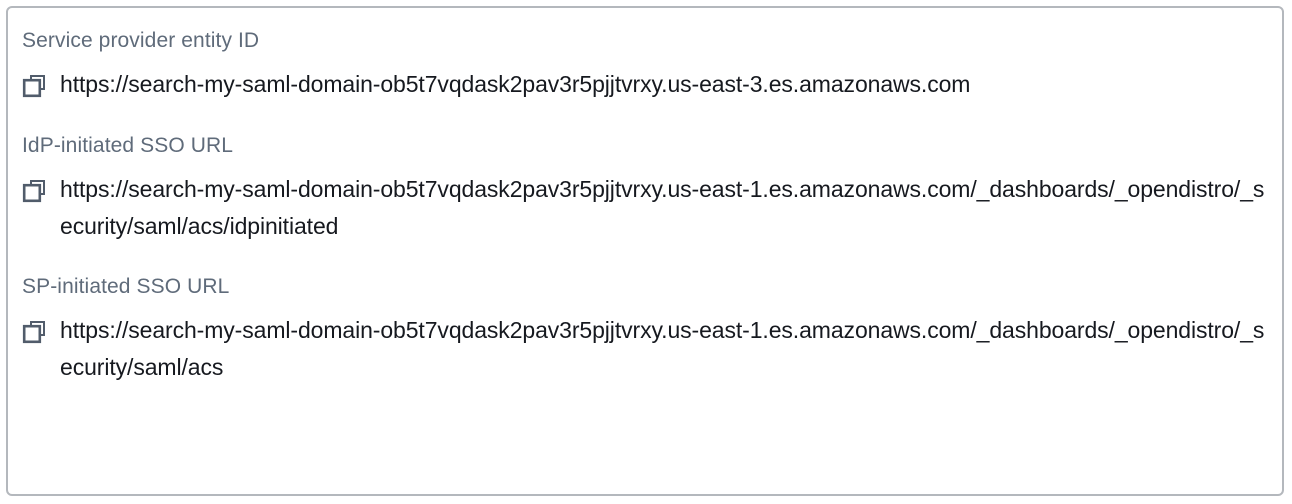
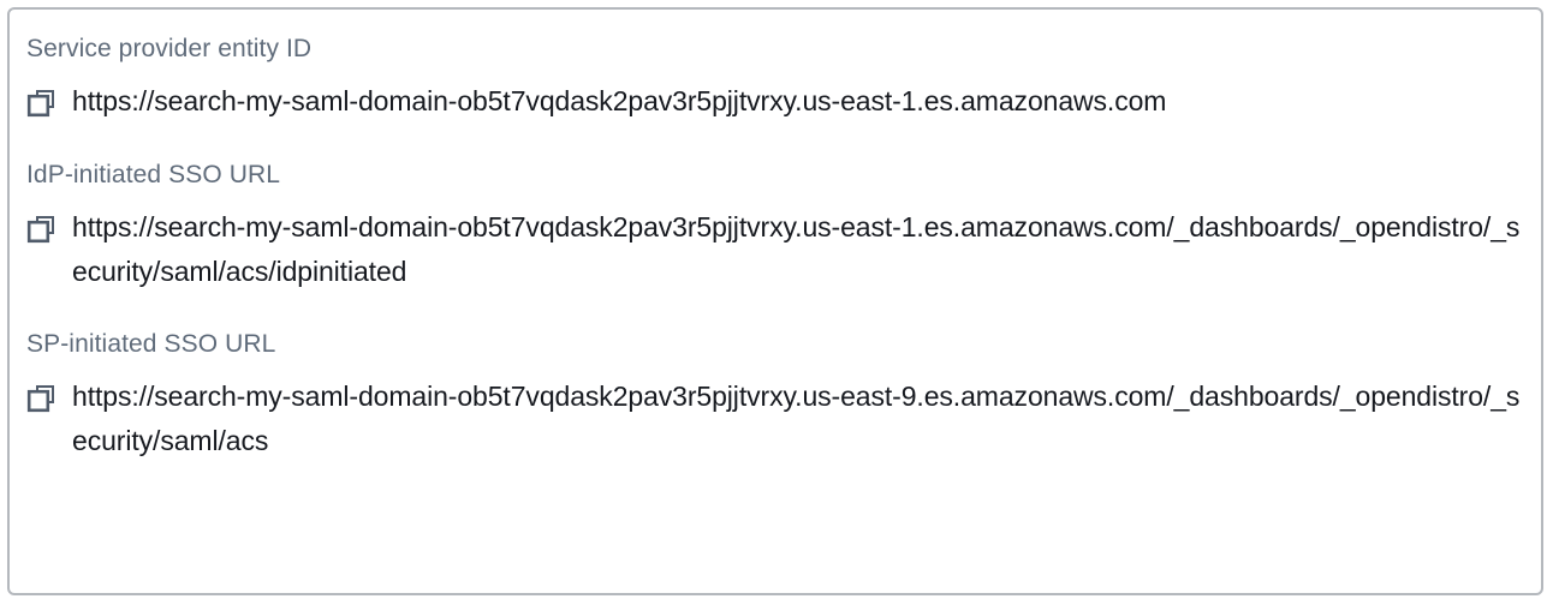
  Service provider entity ID
- https://search-my-saml-domain-ob5t7vqdask2pav3r5pjjtvrxy.us-east-3.es.amazonaws.com
+ https://search-my-saml-domain-ob5t7vqdask2pav3r5pjjtvrxy.us-east-1.es.amazonaws.com
  IdP-initiated SSO URL
  https://search-my-saml-domain-ob5t7vqdask2pav3r5pjjtvrxy.us-east-1.es.amazonaws.com/_dashboards/_opendistro/_security/saml/acs/idpinitiated
  SP-initiated SSO URL
- https://search-my-saml-domain-ob5t7vqdask2pav3r5pjjtvrxy.us-east-1.es.amazonaws.com/_dashboards/_opendistro/_security/saml/acs
+ https://search-my-saml-domain-ob5t7vqdask2pav3r5pjjtvrxy.us-east-9.es.amazonaws.com/_dashboards/_opendistro/_security/saml/acs
